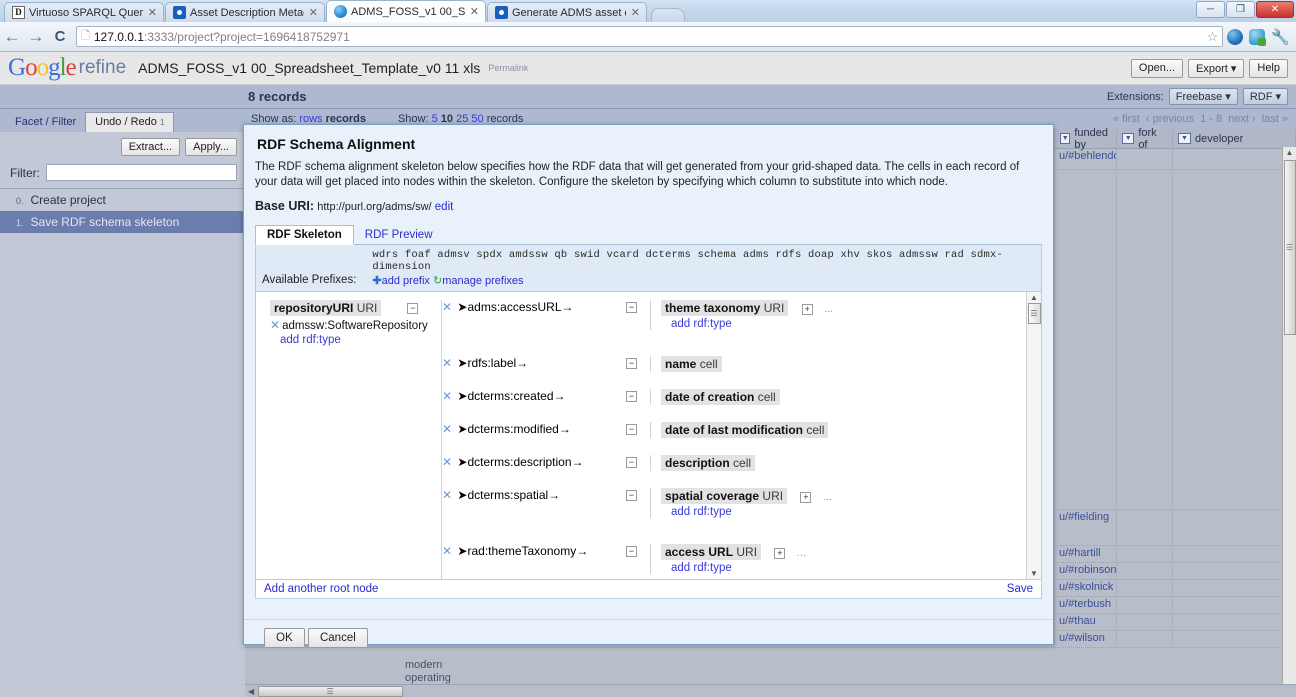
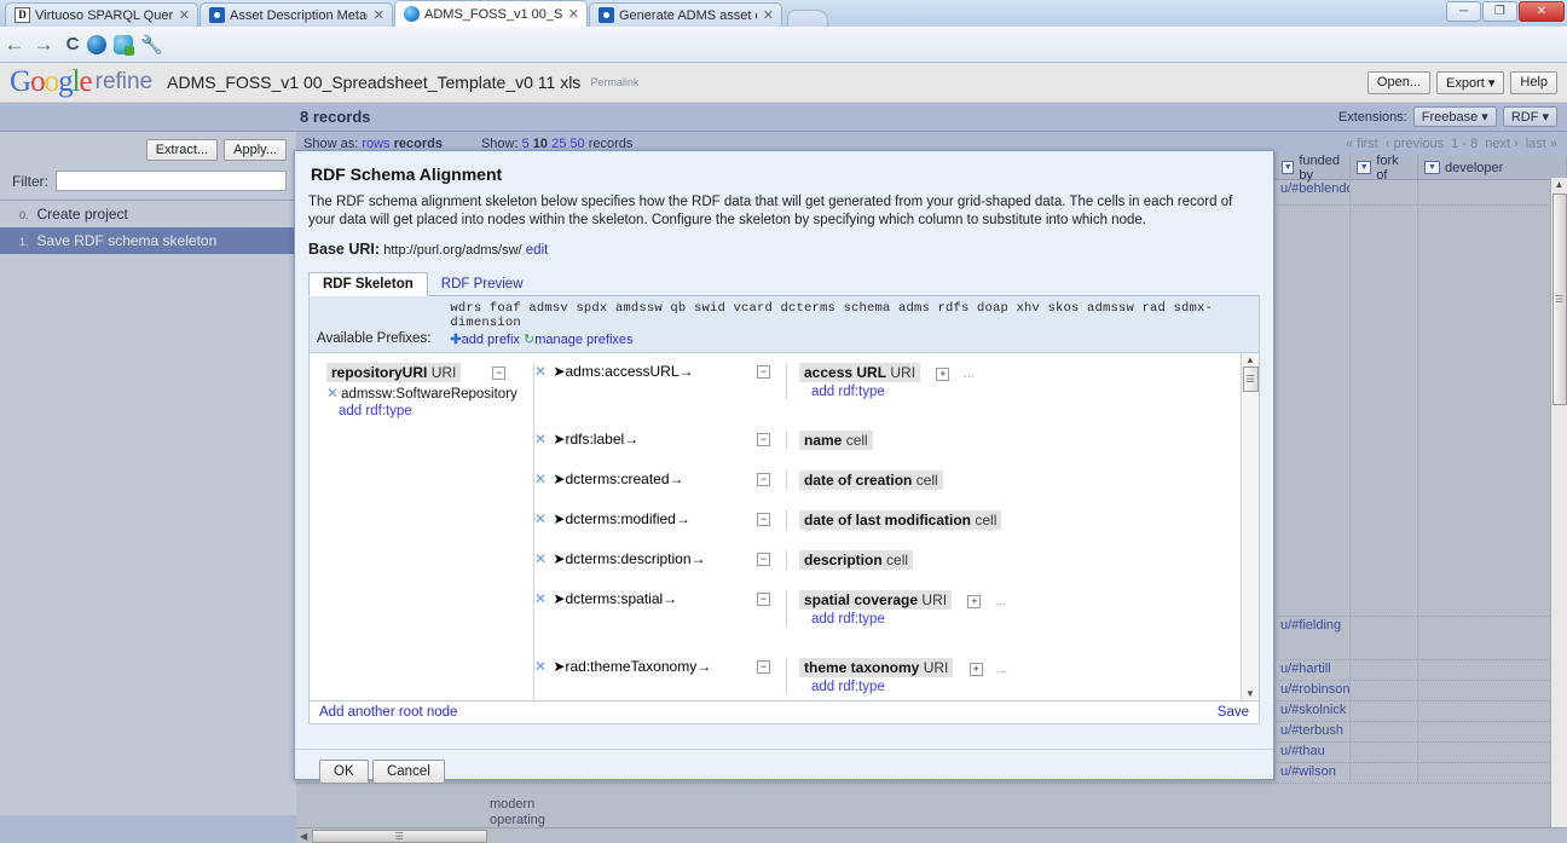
  D
  Virtuoso SPARQL Quer
  ✕
  Asset Description Meta
  ✕
  ADMS_FOSS_v1 00_S
  ✕
  Generate ADMS asset
  ✕
  ─
  ❐
  ✕
  ←
  →
  C
- 🗋
- 127.0.0.1
- :3333/project?project=1696418752971
- ☆
  🔧
  Google
  refine
  ADMS_FOSS_v1 00_Spreadsheet_Template_v0 11 xls
  Permalink
  Open...
  Export ▾
  Help
  8 records
  Extensions:
  Freebase ▾
  RDF ▾
- Facet / Filter
- Undo / Redo 1
  Extract...
  Apply...
  Filter:
  0.
  Create project
  1.
  Save RDF schema skeleton
  Show as:
  rows
  records
  Show:
  5
  10
  25
  50
  records
  « first
  ‹ previous
  1 - 8
  next ›
  last »
  funded by
  fork of
  developer
  u/#behlendo
  u/#fielding
  u/#hartill
  u/#robinson
  u/#skolnick
  u/#terbush
  u/#thau
  u/#wilson
  ▲
  ☰
  ◀
  ☰
  RDF Schema Alignment
  The RDF schema alignment skeleton below specifies how the RDF data that will get generated from your grid-shaped data. The cells in each record of your data will get placed into nodes within the skeleton. Configure the skeleton by specifying which column to substitute into which node.
  Base URI: http://purl.org/adms/sw/ edit
  RDF Skeleton
  RDF Preview
  Available Prefixes:
  wdrs foaf admsv spdx amdssw qb swid vcard dcterms schema adms rdfs doap xhv skos admssw rad sdmx-dimension
  ✚add prefix ↻manage prefixes
  repositoryURI URI
  −
  ✕ admssw:SoftwareRepository
  add rdf:type
  ✕ ➤adms:accessURL→
  −
- theme taxonomy URI + ...
+ access URL URI + ...
  add rdf:type
  ✕ ➤rdfs:label→
  −
  name cell
  ✕ ➤dcterms:created→
  −
  date of creation cell
  ✕ ➤dcterms:modified→
  −
  date of last modification cell
  ✕ ➤dcterms:description→
  −
  description cell
  ✕ ➤dcterms:spatial→
  −
  spatial coverage URI + ...
  add rdf:type
  ✕ ➤rad:themeTaxonomy→
  −
- access URL URI + ...
+ theme taxonomy URI + ...
  add rdf:type
  ▲
  ▼
  ☰
  Add another root node
  Save
  OK Cancel
